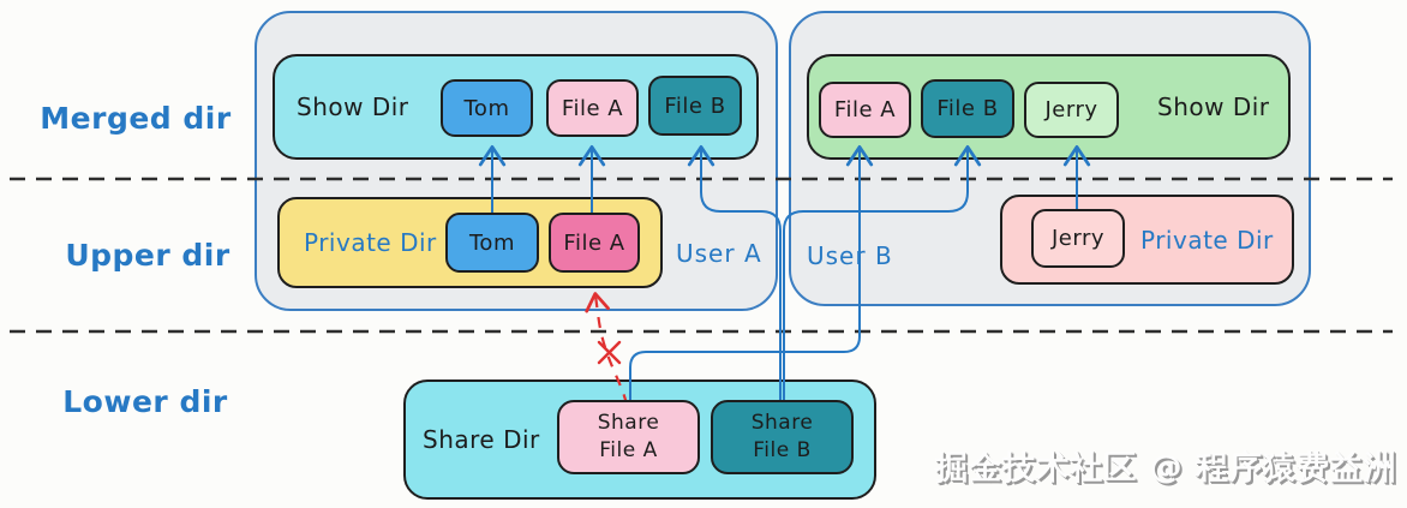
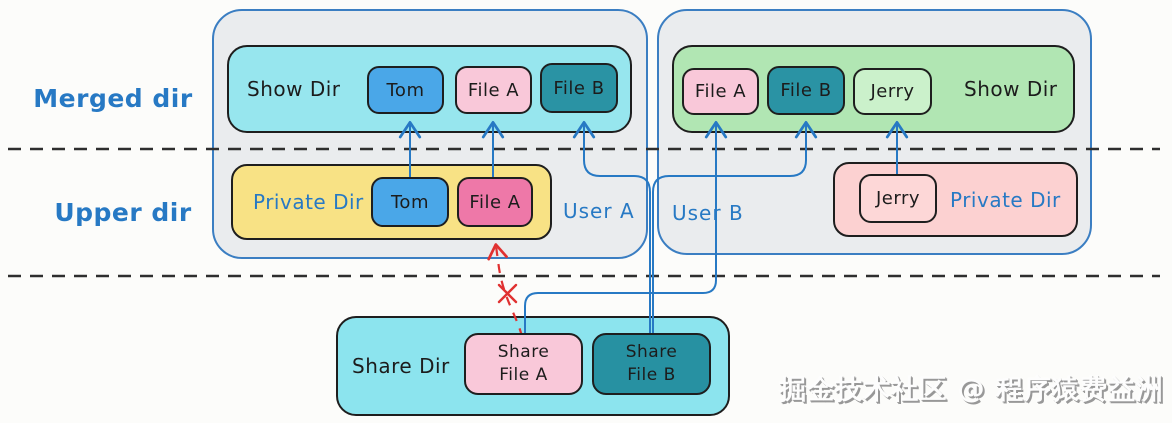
  Merged dir
  Upper dir
- Lower dir
  User A
  Use B
  Show Dir
  Tom
  File A
  File B
  Private Dir
  Tom
  File A
  Show Dir
  File A
  File B
  Jerry
  Private Dir
  Jerry
  Share Dir
  Share
  File A
  Share
  File B
  掘金技术社区 @ 程序猿费益洲
